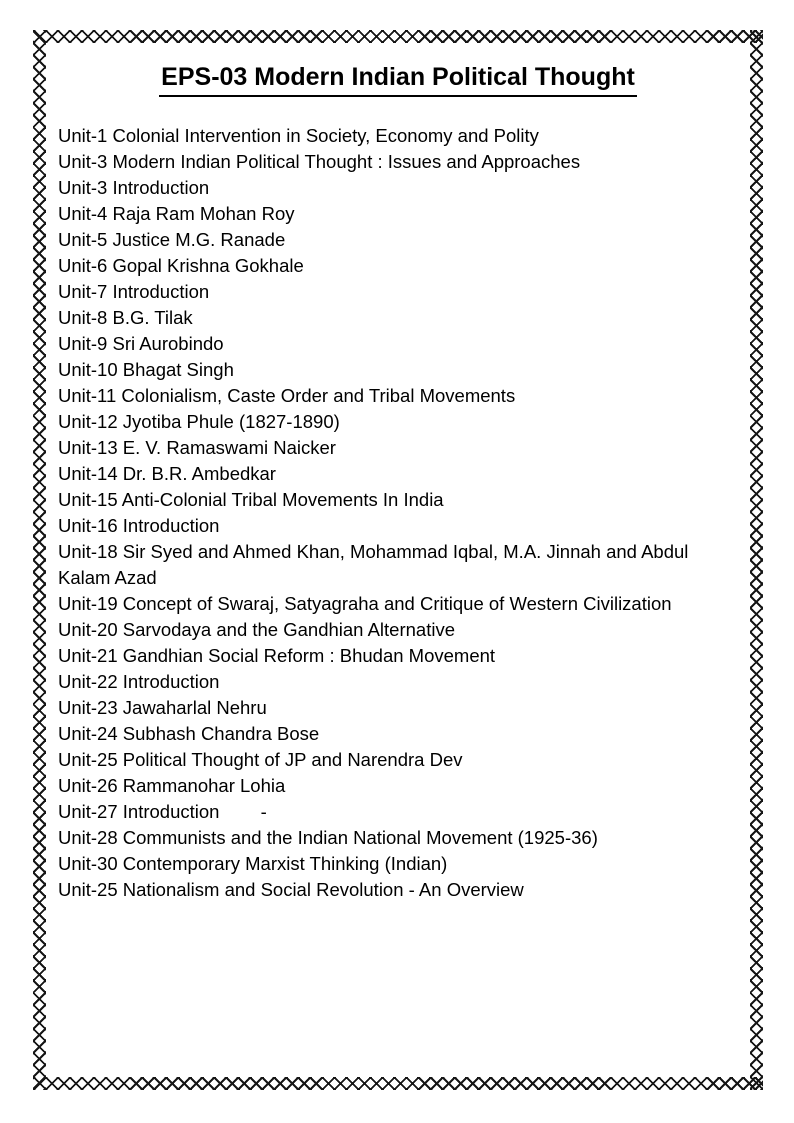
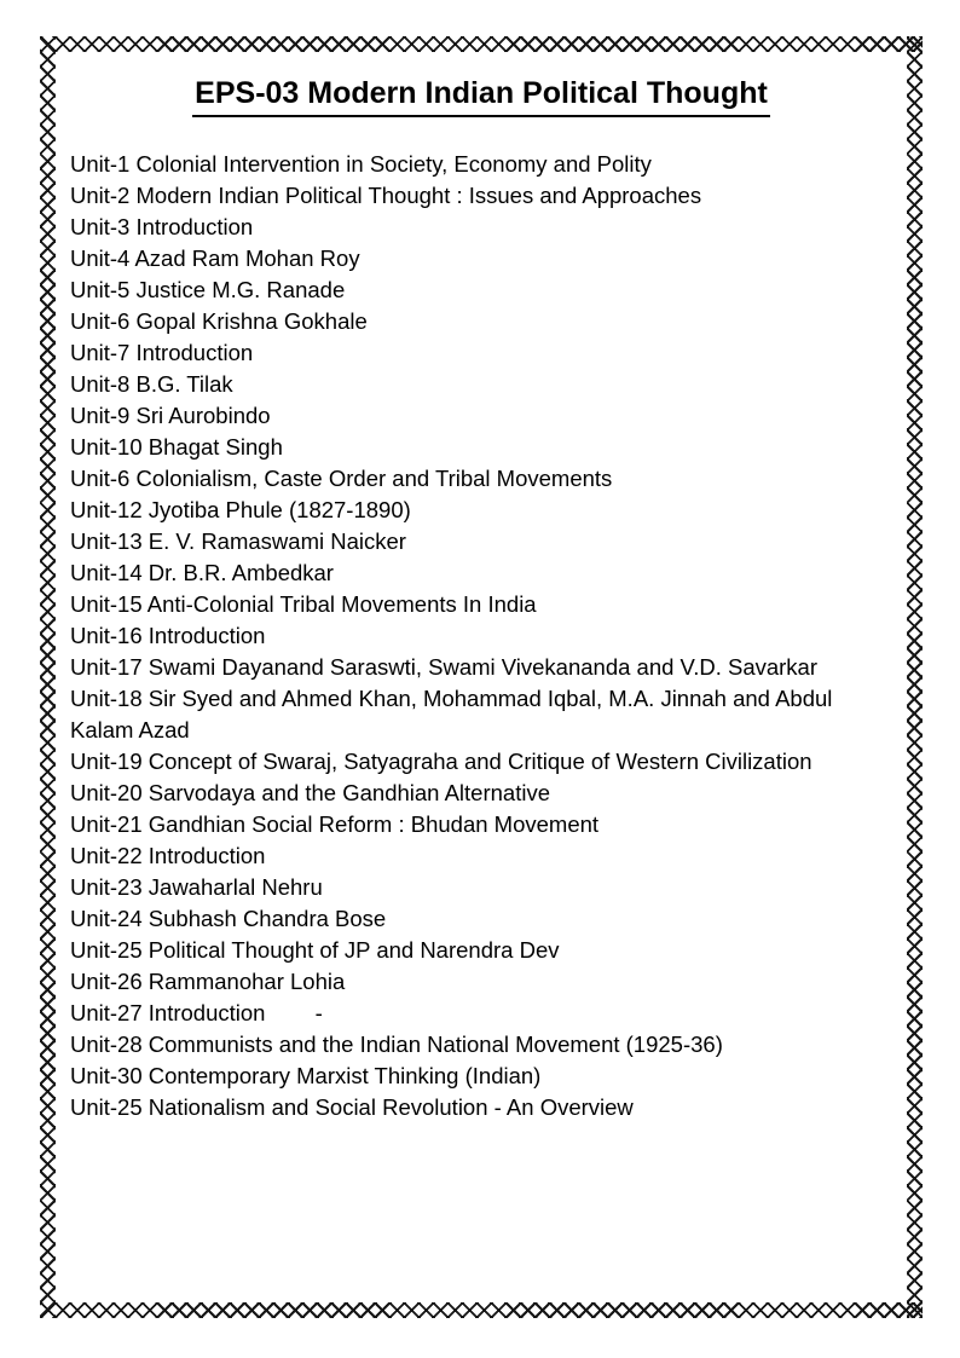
  EPS-03 Modern Indian Political Thought
  Unit-1 Colonial Intervention in Society, Economy and Polity
- Unit-3 Modern Indian Political Thought : Issues and Approaches
+ Unit-2 Modern Indian Political Thought : Issues and Approaches
  Unit-3 Introduction
- Unit-4 Raja Ram Mohan Roy
+ Unit-4 Azad Ram Mohan Roy
  Unit-5 Justice M.G. Ranade
  Unit-6 Gopal Krishna Gokhale
  Unit-7 Introduction
  Unit-8 B.G. Tilak
  Unit-9 Sri Aurobindo
  Unit-10 Bhagat Singh
- Unit-11 Colonialism, Caste Order and Tribal Movements
+ Unit-6 Colonialism, Caste Order and Tribal Movements
  Unit-12 Jyotiba Phule (1827-1890)
  Unit-13 E. V. Ramaswami Naicker
  Unit-14 Dr. B.R. Ambedkar
  Unit-15 Anti-Colonial Tribal Movements In India
  Unit-16 Introduction
+ Unit-17 Swami Dayanand Saraswti, Swami Vivekananda and V.D. Savarkar
  Unit-18 Sir Syed and Ahmed Khan, Mohammad Iqbal, M.A. Jinnah and Abdul Kalam Azad
  Unit-19 Concept of Swaraj, Satyagraha and Critique of Western Civilization
  Unit-20 Sarvodaya and the Gandhian Alternative
  Unit-21 Gandhian Social Reform : Bhudan Movement
  Unit-22 Introduction
  Unit-23 Jawaharlal Nehru
  Unit-24 Subhash Chandra Bose
  Unit-25 Political Thought of JP and Narendra Dev
  Unit-26 Rammanohar Lohia
  Unit-27 Introduction -
  Unit-28 Communists and the Indian National Movement (1925-36)
  Unit-30 Contemporary Marxist Thinking (Indian)
  Unit-25 Nationalism and Social Revolution - An Overview
